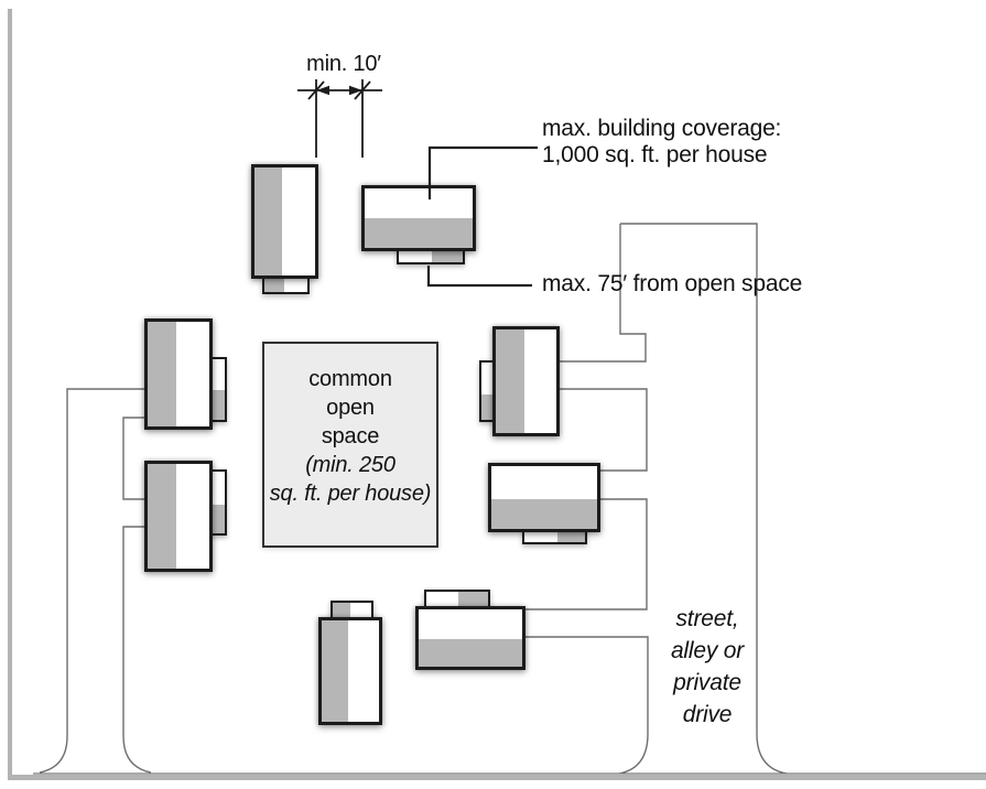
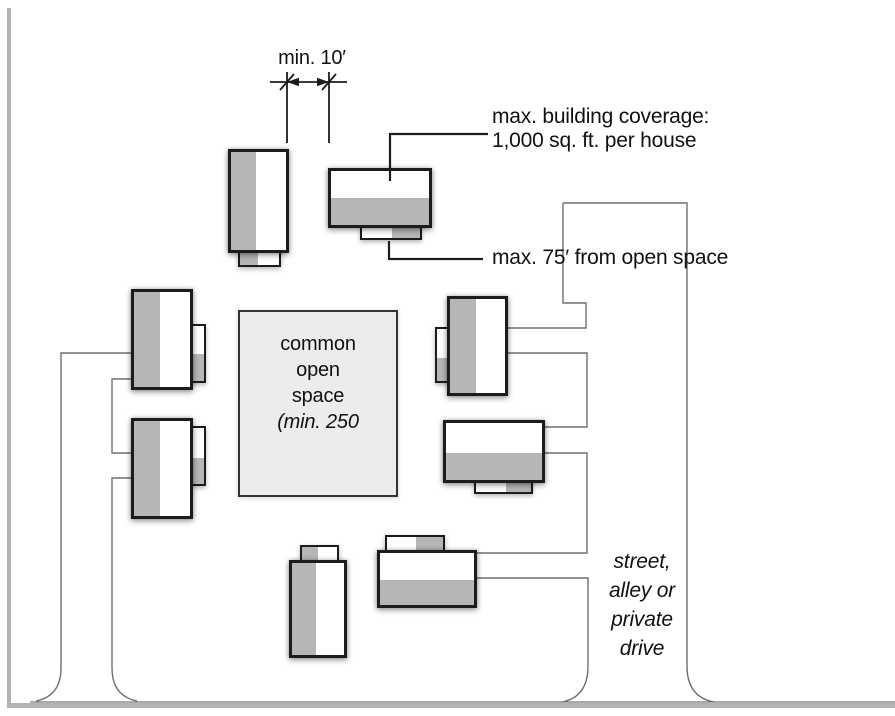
  min. 10′
  max. building coverage:
  1,000 sq. ft. per house
  max. 75′ from open space
  common
  open
  space
  (min. 250
- sq. ft. per house)
  street,
  alley or
  private
  drive
